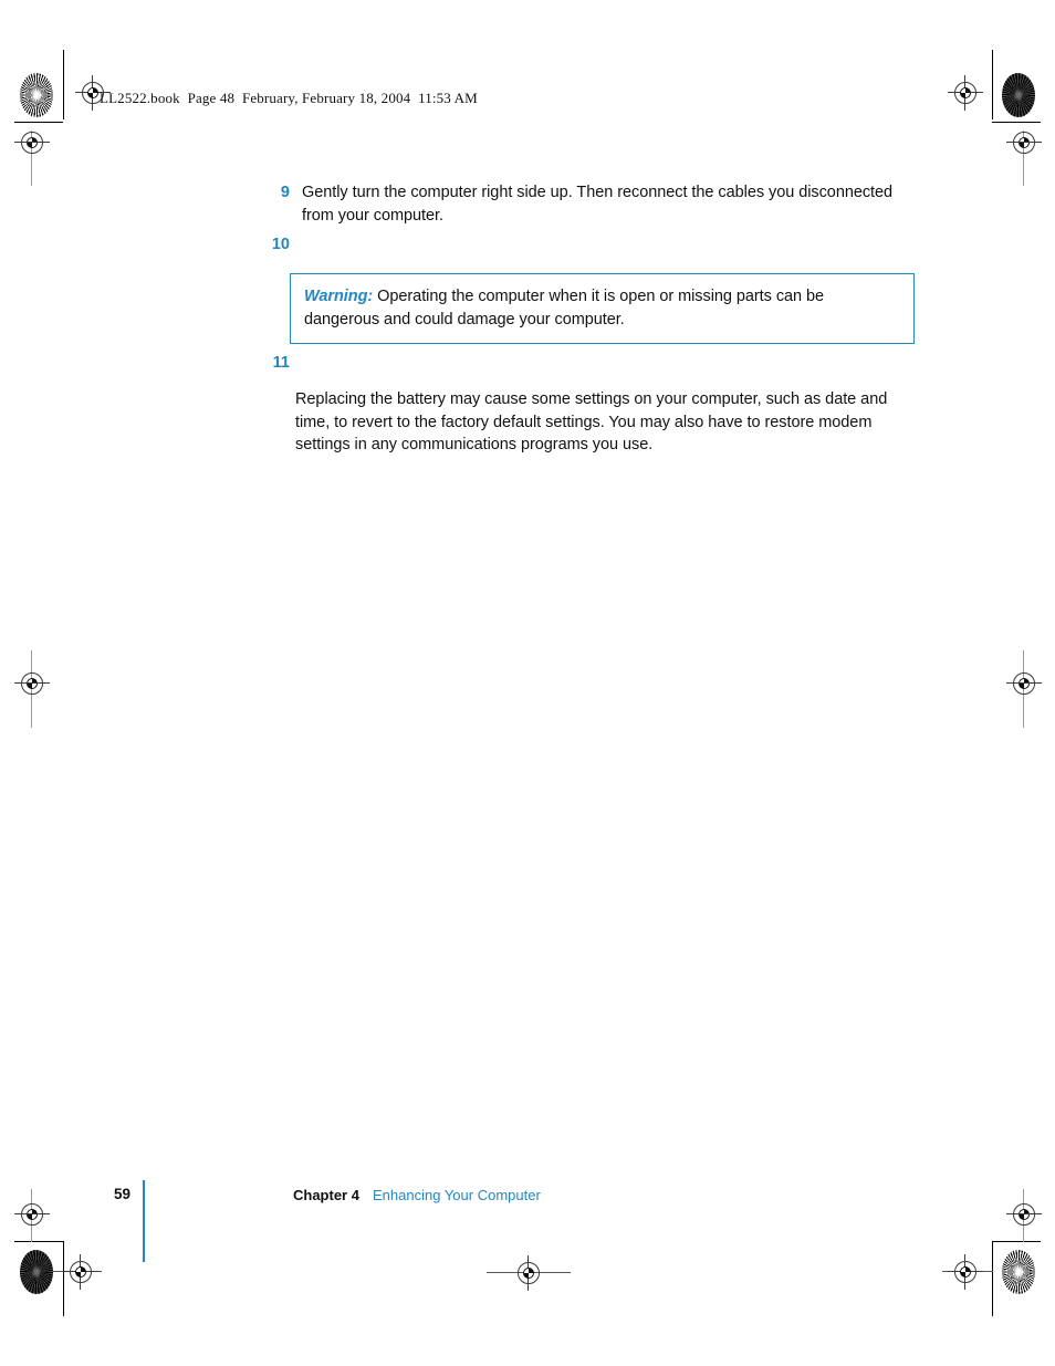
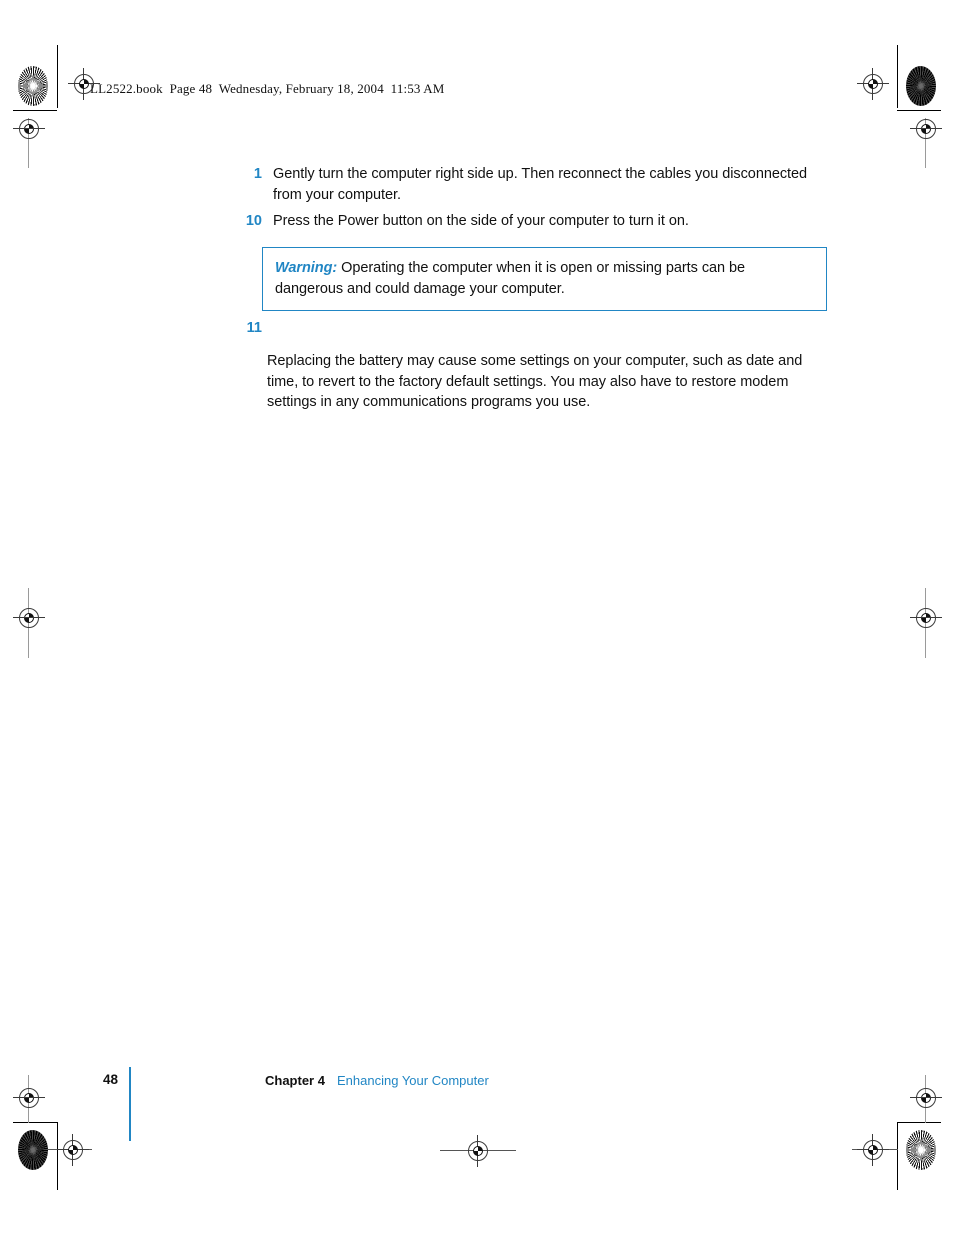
- LL2522.book Page 48 February, February 18, 2004 11:53 AM
+ LL2522.book Page 48 Wednesday, February 18, 2004 11:53 AM
- 9
+ 1
  Gently turn the computer right side up. Then reconnect the cables you disconnected from your computer.
  10
+ Press the Power button on the side of your computer to turn it on.
  Warning: Operating the computer when it is open or missing parts can be dangerous and could damage your computer.
  11
  Replacing the battery may cause some settings on your computer, such as date and time, to revert to the factory default settings. You may also have to restore modem settings in any communications programs you use.
- 59
+ 48
  Chapter 4
  Enhancing Your Computer
